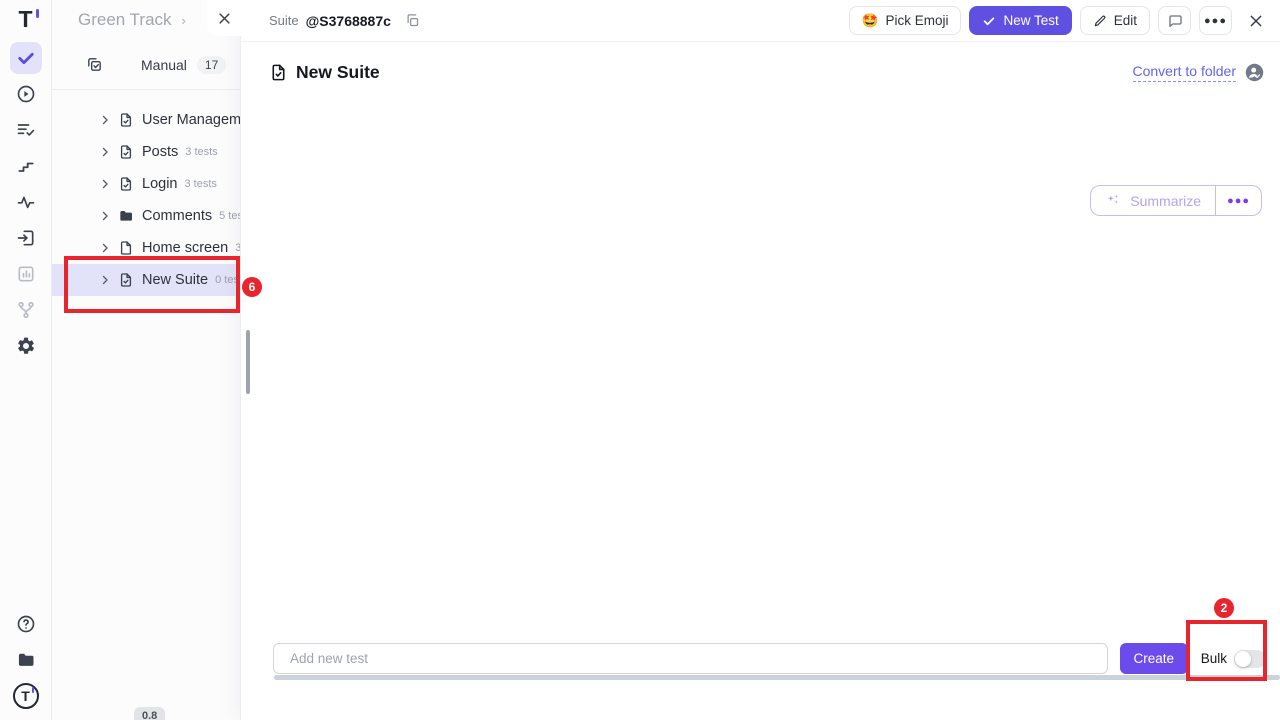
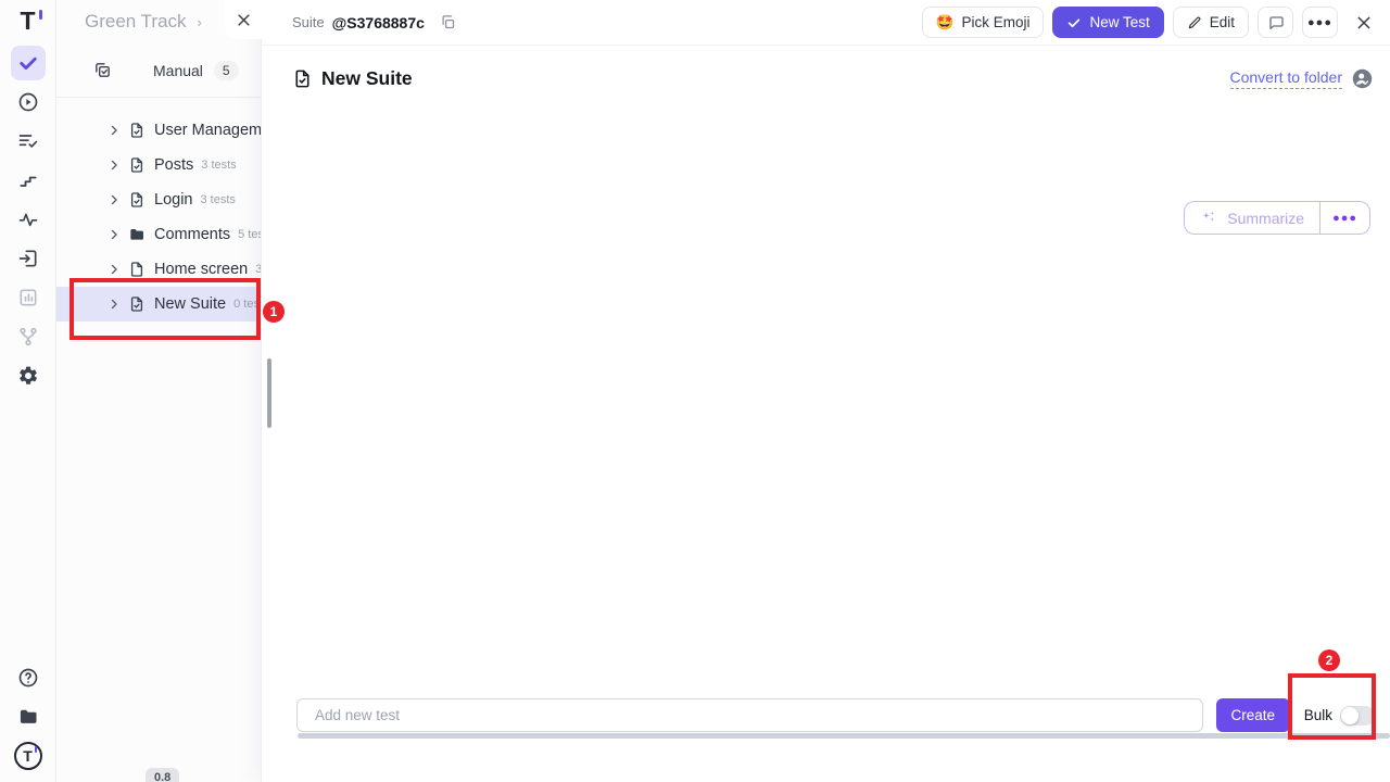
  T
  T
  Green Track
  ›
  Manual
- 17
+ 5
  User Managem
  Posts
  3 tests
  Login
  3 tests
  Comments
  Home screen
  New Suite
  0.8
  Suite
  @S3768887c
  🤩
  Pick Emoji
  New Test
  Edit
  ●●●
  New Suite
  Convert to folder
  Summarize
  ●●●
  Add new test
  Create
  Bulk
- 6
+ 1
  2
